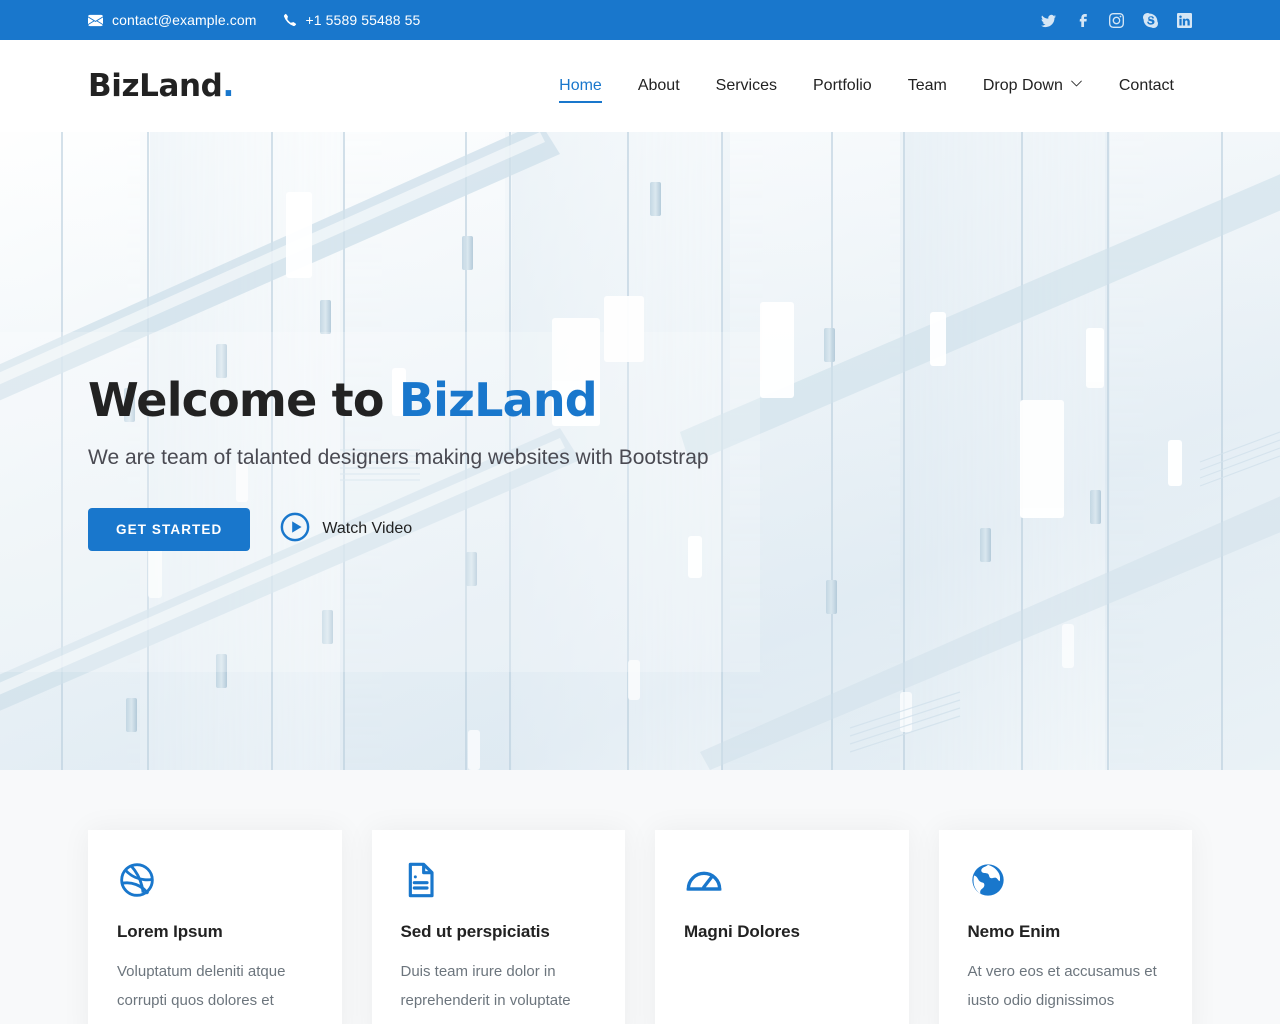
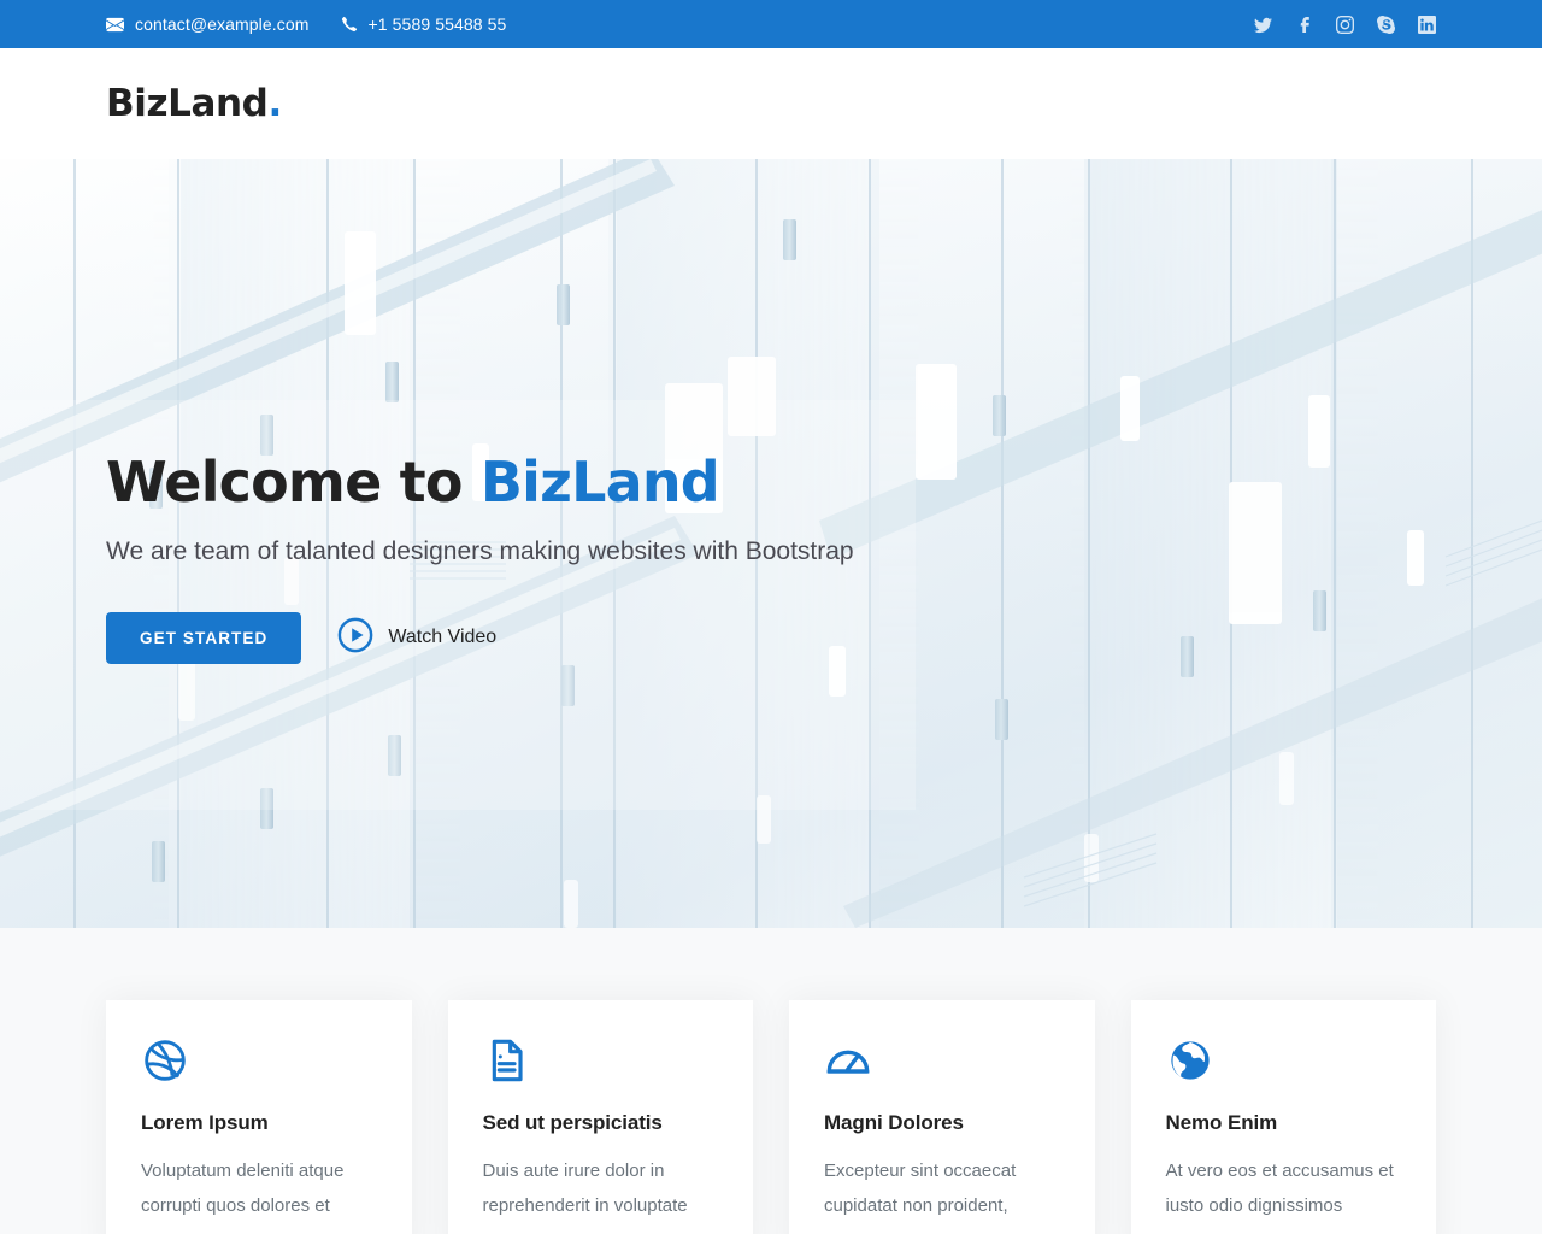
  contact@example.com
  +1 5589 55488 55
  BizLand.
- Home
- About
- Services
- Portfolio
- Team
- Drop Down
- Contact
  Welcome to BizLand
  We are team of talanted designers making websites with Bootstrap
  GET STARTED
  Watch Video
  Lorem Ipsum
  Voluptatum deleniti atque corrupti quos dolores et
  Sed ut perspiciatis
- Duis team irure dolor in reprehenderit in voluptate
+ Duis aute irure dolor in reprehenderit in voluptate
  Magni Dolores
+ Excepteur sint occaecat cupidatat non proident,
  Nemo Enim
  At vero eos et accusamus et iusto odio dignissimos
